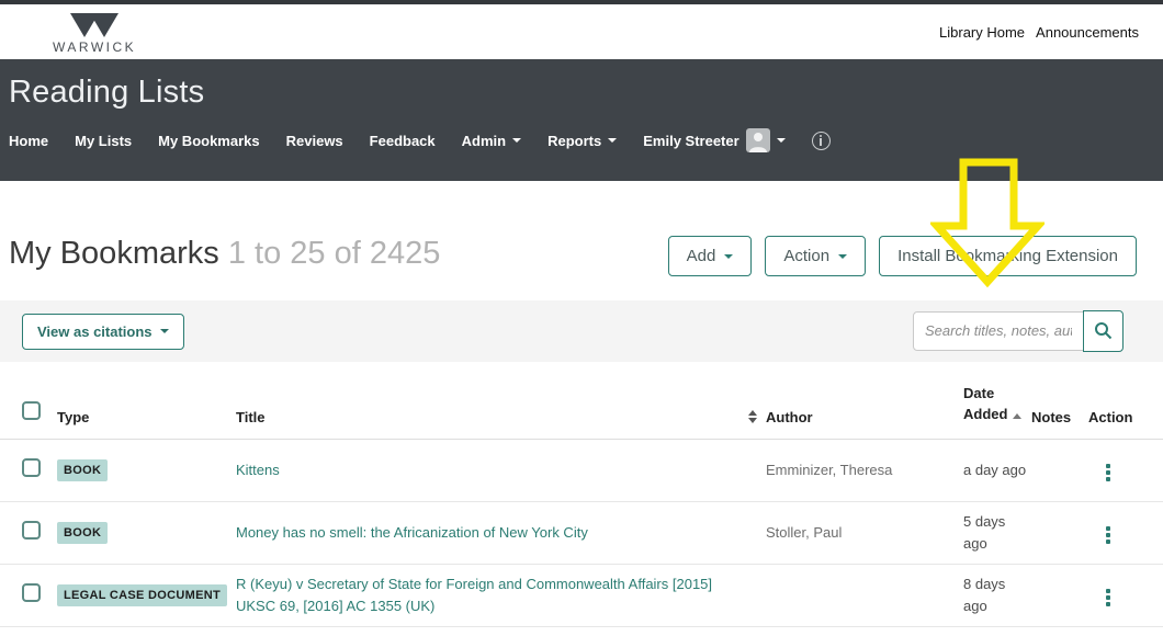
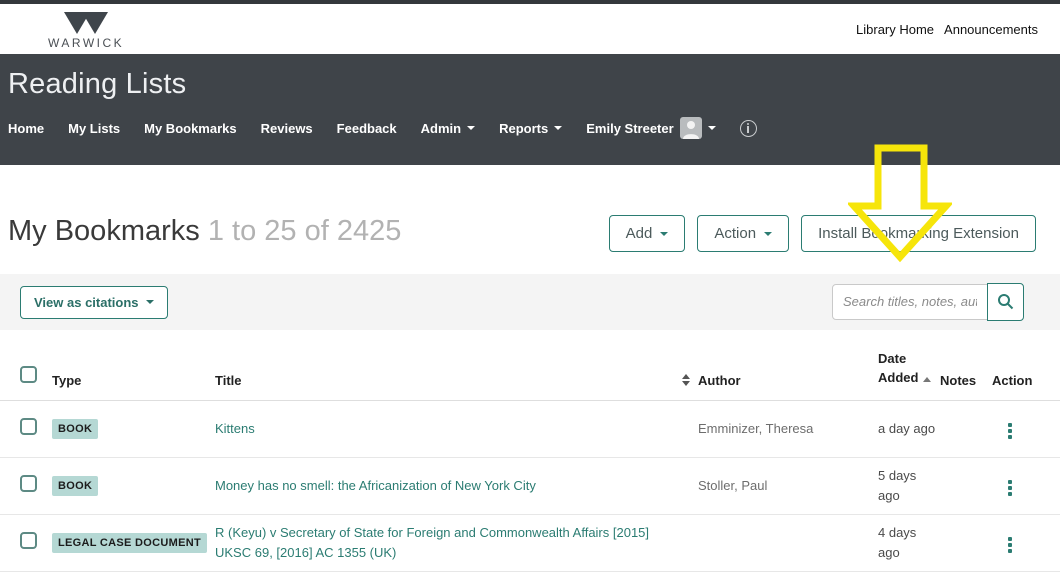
  WARWICK
  Library Home
  Announcements
  Reading Lists
  Home
  My Lists
  My Bookmarks
  Reviews
  Feedback
  Admin
  Reports
  Emily Streeter
  My Bookmarks 1 to 25 of 2425
  Add
  Action
  Install Bokmaing Extension
  View as citations
  Search titles, notes, au
  Type
  Title
  Author
  Date Added
  Notes
  Action
  BOOK
  Kittens
  Emminizer, Theresa
  a day ago
  BOOK
  Money has no smell: the Africanization of New York City
  Stoller, Paul
  5 days ago
  LEGAL CASE DOCUMENT
  R (Keyu) v Secretary of State for Foreign and Commonwealth Affairs [2015] UKSC 69, [2016] AC 1355 (UK)
- 8 days ago
+ 4 days ago
